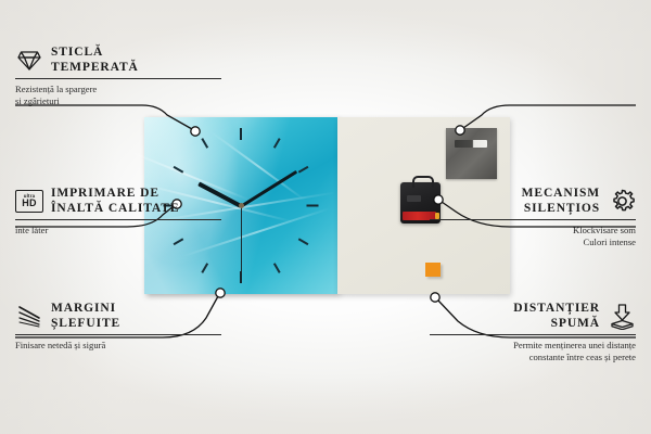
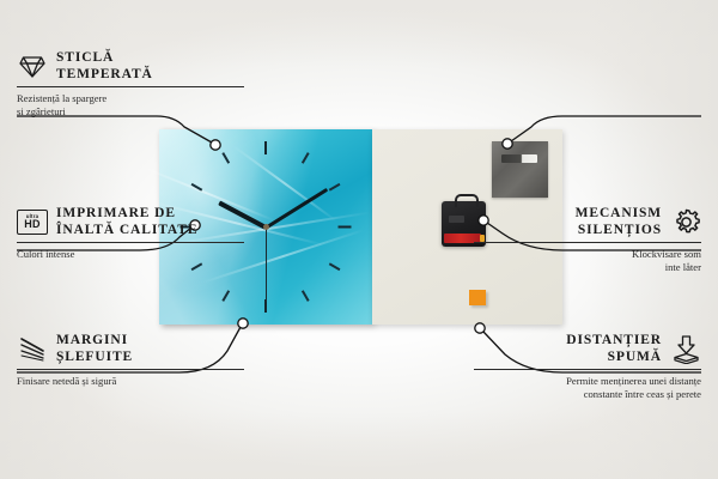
  STICLĂ
  TEMPERATĂ
  Rezistență la spargere
  și zgârieturi
  HD
  IMPRIMARE DE
  ÎNALTĂ CALITATE
- inte låter
+ Culori intense
  MARGINI
  ȘLEFUITE
  Finisare netedă și sigură
  MECANISM
  SILENȚIOS
  Klockvisare som
- Culori intense
+ inte låter
  DISTANȚIER
  SPUMĂ
  Permite menținerea unei distanțe
  constante între ceas și perete
